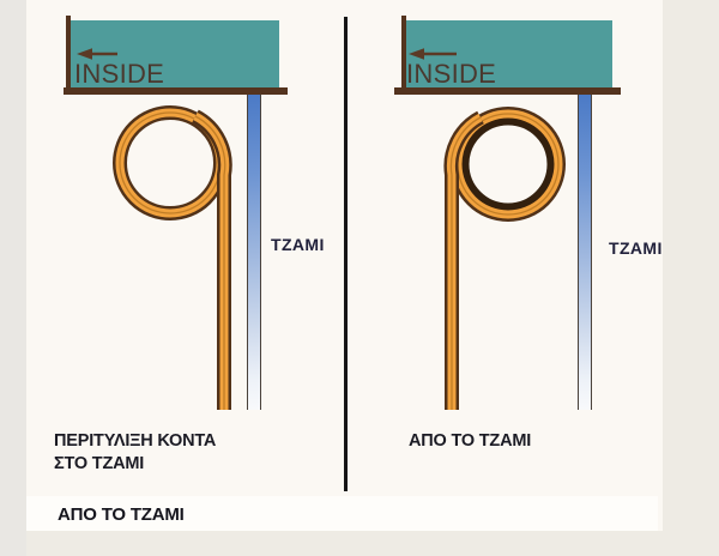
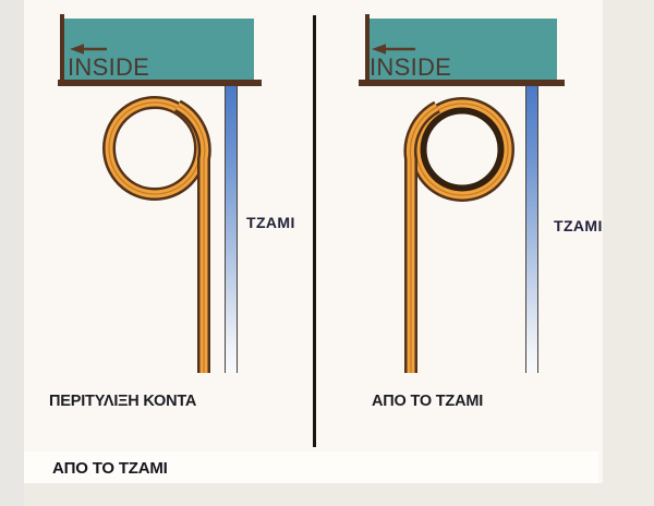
  INSIDE
  INSIDE
  ΤΖΑΜΙ
  ΤΖΑΜΙ
  ΠΕΡΙΤΥΛΙΞΗ ΚΟΝΤΑ
- ΣΤΟ ΤΖΑΜΙ
  ΑΠΟ ΤΟ ΤΖΑΜΙ
  ΑΠΟ ΤΟ ΤΖΑΜΙ
